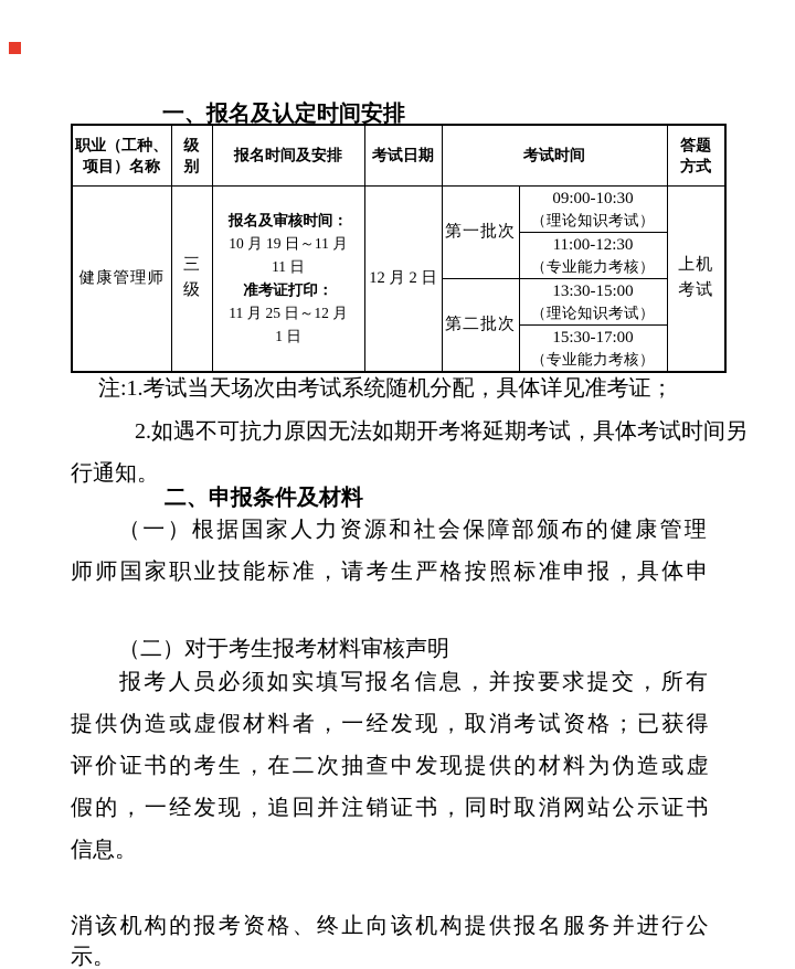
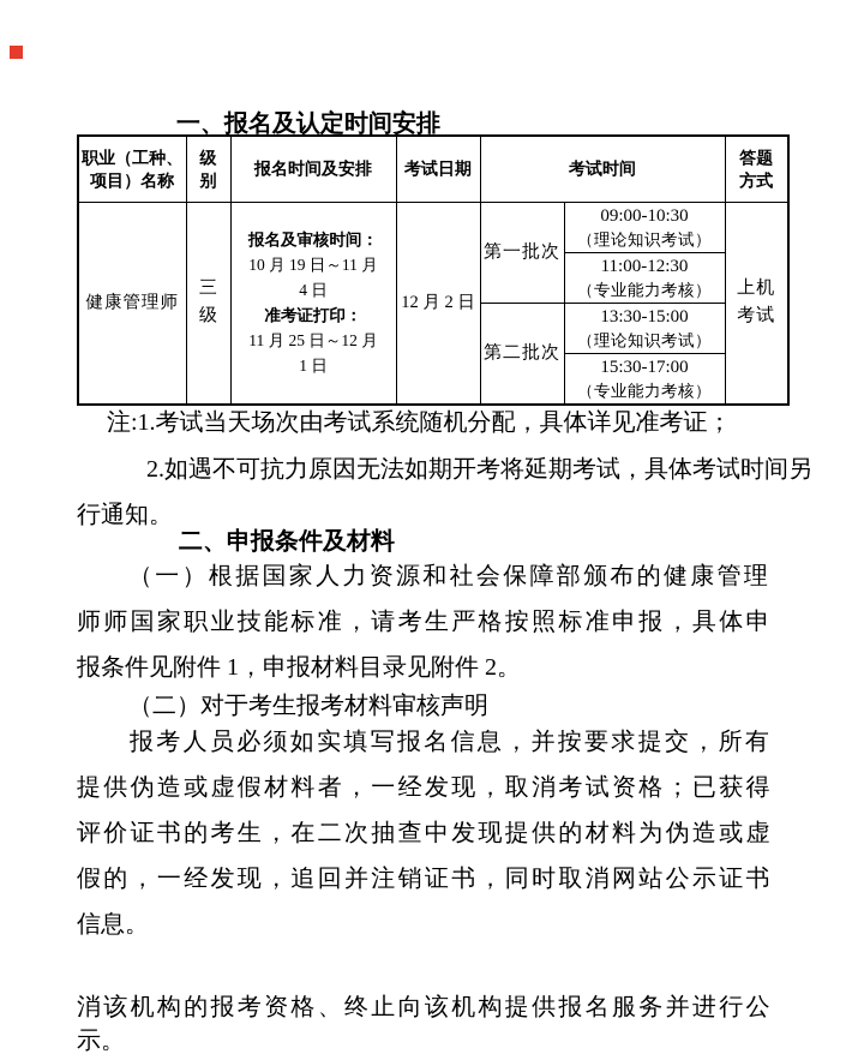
  一、报名及认定时间安排
  职业（工种、 项目）名称	级 别	报名时间及安排	考试日期	考试时间	答题 方式
- 健康管理师	三 级	报名及审核时间： 10 月 19 日～11 月 11 日 准考证打印： 11 月 25 日～12 月 1 日	12 月 2 日	第一批次	09:00-10:30 （理论知识考试）	上机 考试
+ 健康管理师	三 级	报名及审核时间： 10 月 19 日～11 月 4 日 准考证打印： 11 月 25 日～12 月 1 日	12 月 2 日	第一批次	09:00-10:30 （理论知识考试）	上机 考试
  11:00-12:30 （专业能力考核）
  第二批次	13:30-15:00 （理论知识考试）
  15:30-17:00 （专业能力考核）
  注:1.考试当天场次由考试系统随机分配，具体详见准考证；
  2.如遇不可抗力原因无法如期开考将延期考试，具体考试时间另
  行通知。
  二、申报条件及材料
  （一）根据国家人力资源和社会保障部颁布的健康管理
  师师国家职业技能标准，请考生严格按照标准申报，具体申
+ 报条件见附件 1，申报材料目录见附件 2。
  （二）对于考生报考材料审核声明
  报考人员必须如实填写报名信息，并按要求提交，所有
  提供伪造或虚假材料者，一经发现，取消考试资格；已获得
  评价证书的考生，在二次抽查中发现提供的材料为伪造或虚
  假的，一经发现，追回并注销证书，同时取消网站公示证书
  信息。
  消该机构的报考资格、终止向该机构提供报名服务并进行公
  示。
